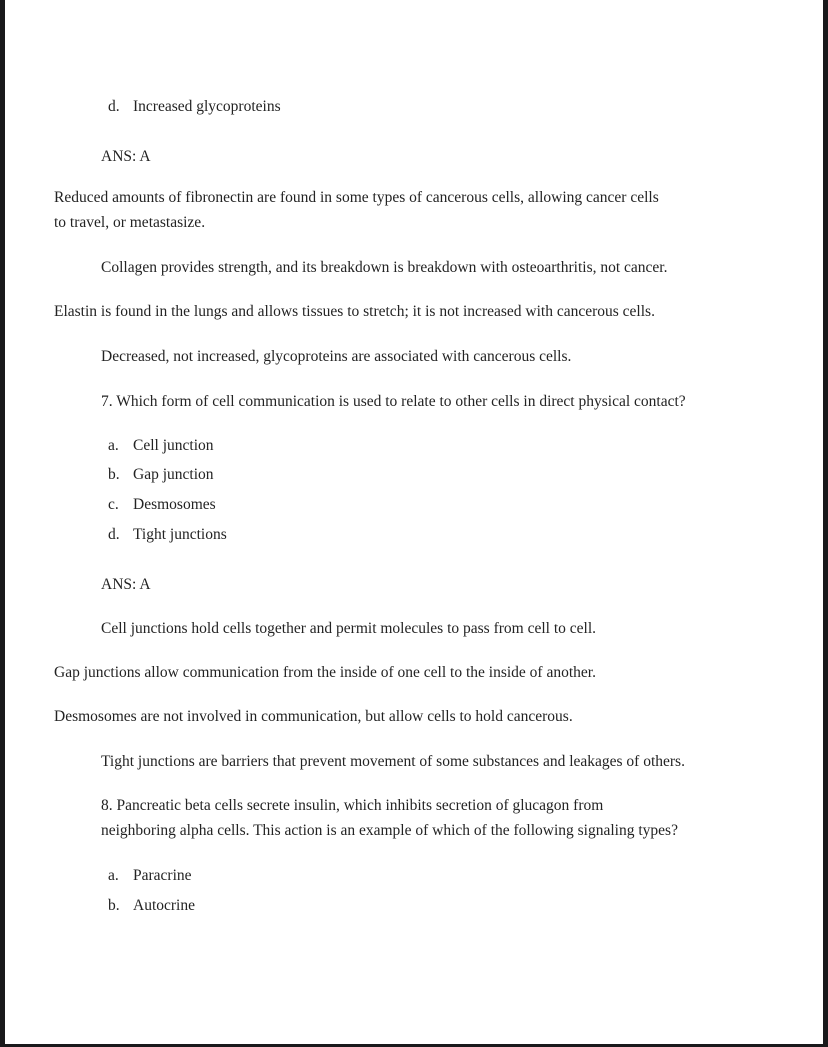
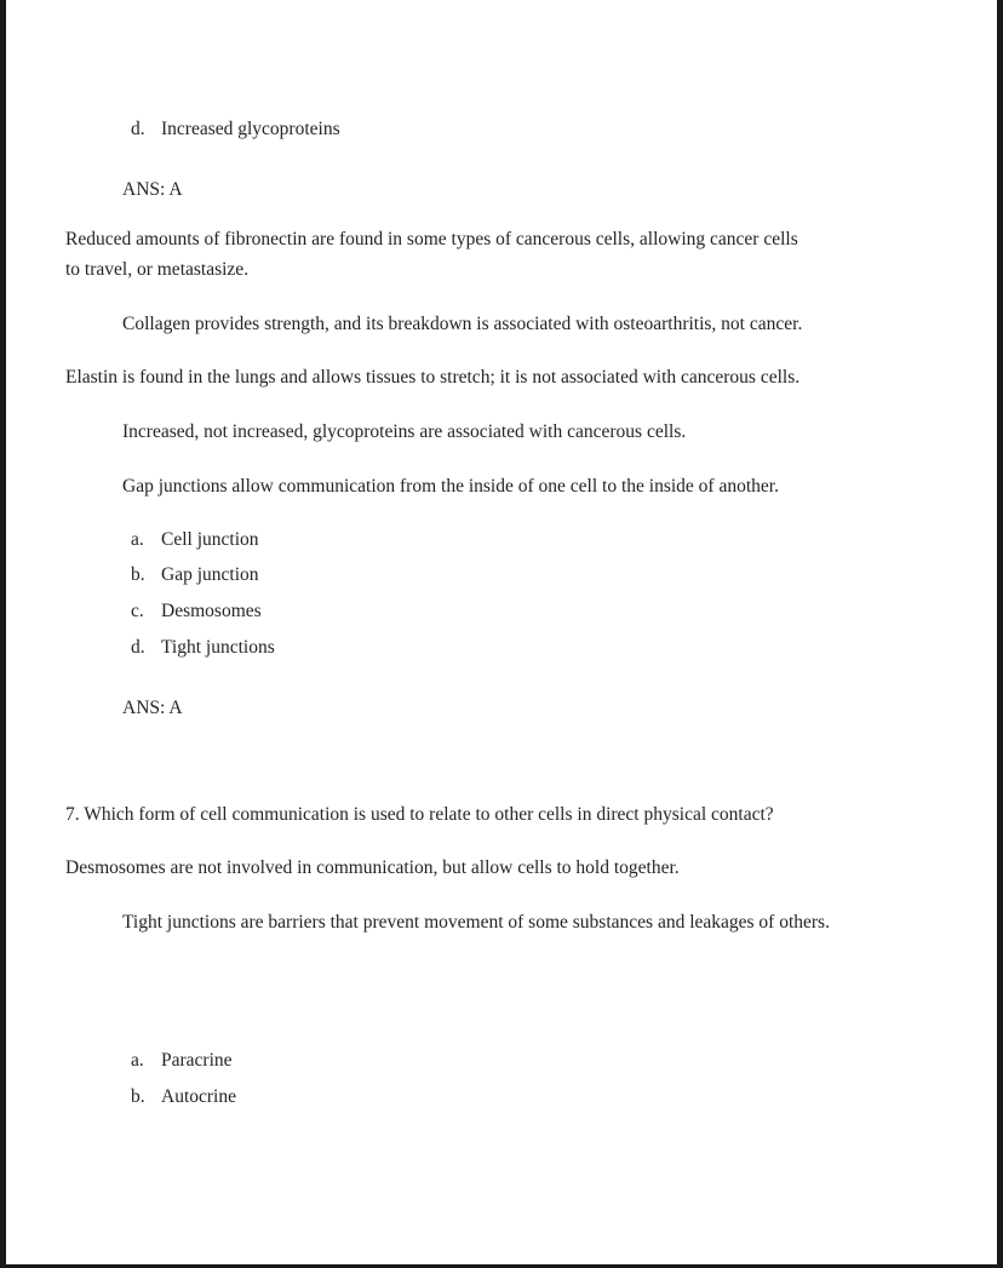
  d. Increased glycoproteins
  ANS: A
  Reduced amounts of fibronectin are found in some types of cancerous cells, allowing cancer cells
  to travel, or metastasize.
- Collagen provides strength, and its breakdown is breakdown with osteoarthritis, not cancer.
+ Collagen provides strength, and its breakdown is associated with osteoarthritis, not cancer.
- Elastin is found in the lungs and allows tissues to stretch; it is not increased with cancerous cells.
+ Elastin is found in the lungs and allows tissues to stretch; it is not associated with cancerous cells.
- Decreased, not increased, glycoproteins are associated with cancerous cells.
+ Increased, not increased, glycoproteins are associated with cancerous cells.
- 7. Which form of cell communication is used to relate to other cells in direct physical contact?
+ Gap junctions allow communication from the inside of one cell to the inside of another.
  a. Cell junction
  b. Gap junction
  c. Desmosomes
  d. Tight junctions
  ANS: A
- Cell junctions hold cells together and permit molecules to pass from cell to cell.
- Gap junctions allow communication from the inside of one cell to the inside of another.
+ 7. Which form of cell communication is used to relate to other cells in direct physical contact?
- Desmosomes are not involved in communication, but allow cells to hold cancerous.
+ Desmosomes are not involved in communication, but allow cells to hold together.
  Tight junctions are barriers that prevent movement of some substances and leakages of others.
- 8. Pancreatic beta cells secrete insulin, which inhibits secretion of glucagon from
- neighboring alpha cells. This action is an example of which of the following signaling types?
  a. Paracrine
  b. Autocrine
